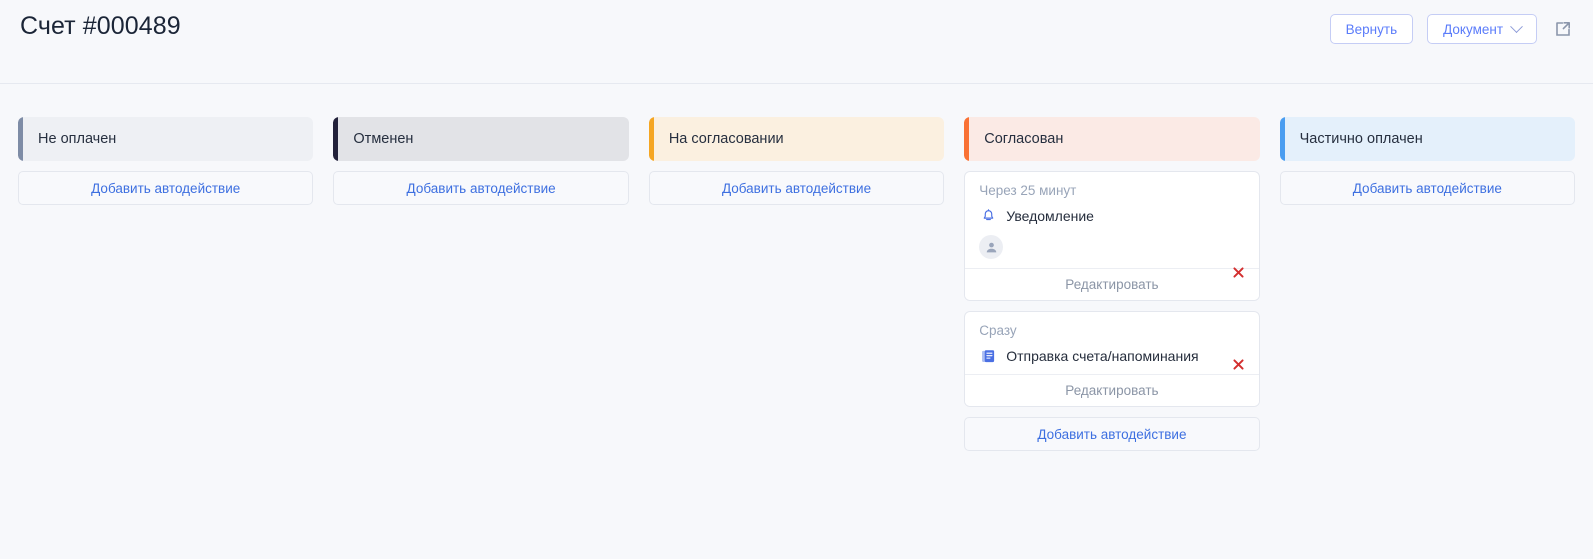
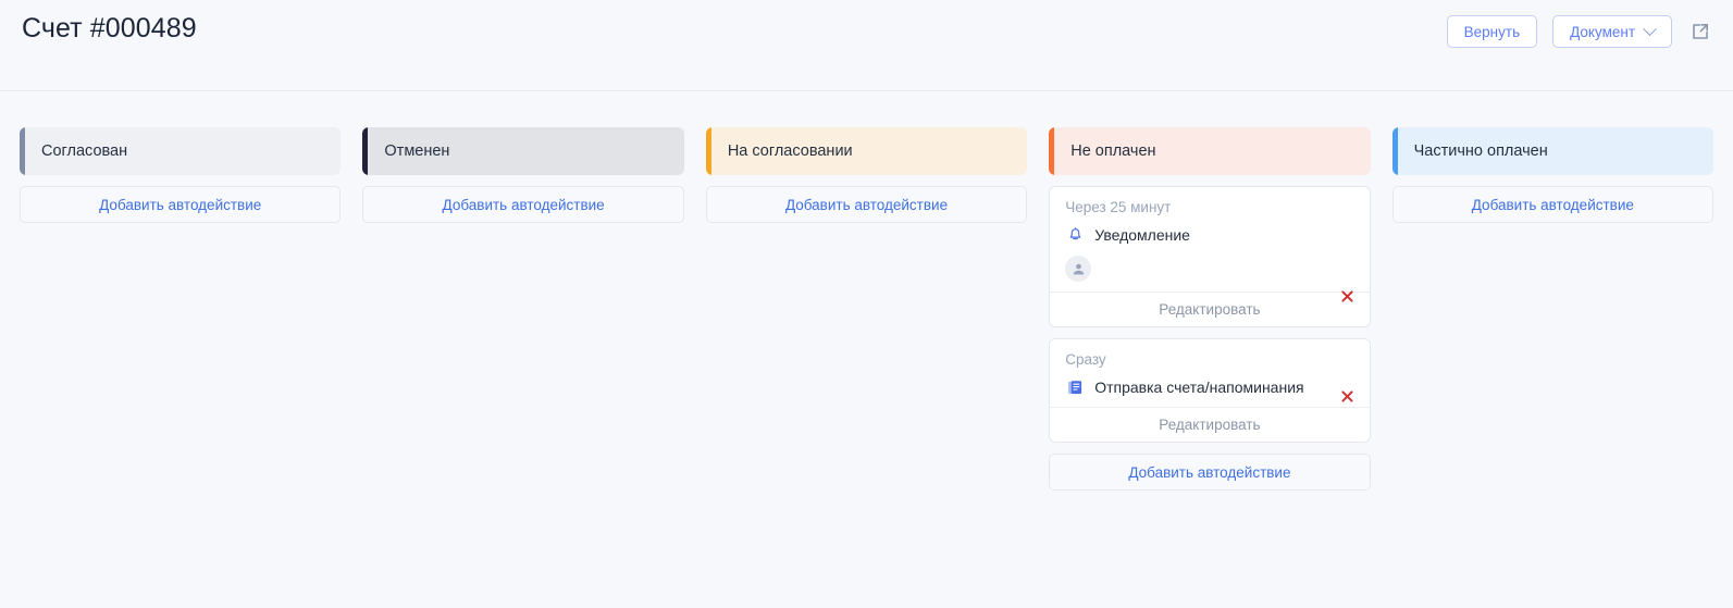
  Счет #000489
  Вернуть
  Документ
- Не оплачен
+ Согласован
  Добавить автодействие
  Отменен
  Добавить автодействие
  На согласовании
  Добавить автодействие
- Согласован
+ Не оплачен
  Через 25 минут
  Уведомление
  Редактировать
  Сразу
  Отправка счета/напоминания
  Редактировать
  Добавить автодействие
  Частично оплачен
  Добавить автодействие
